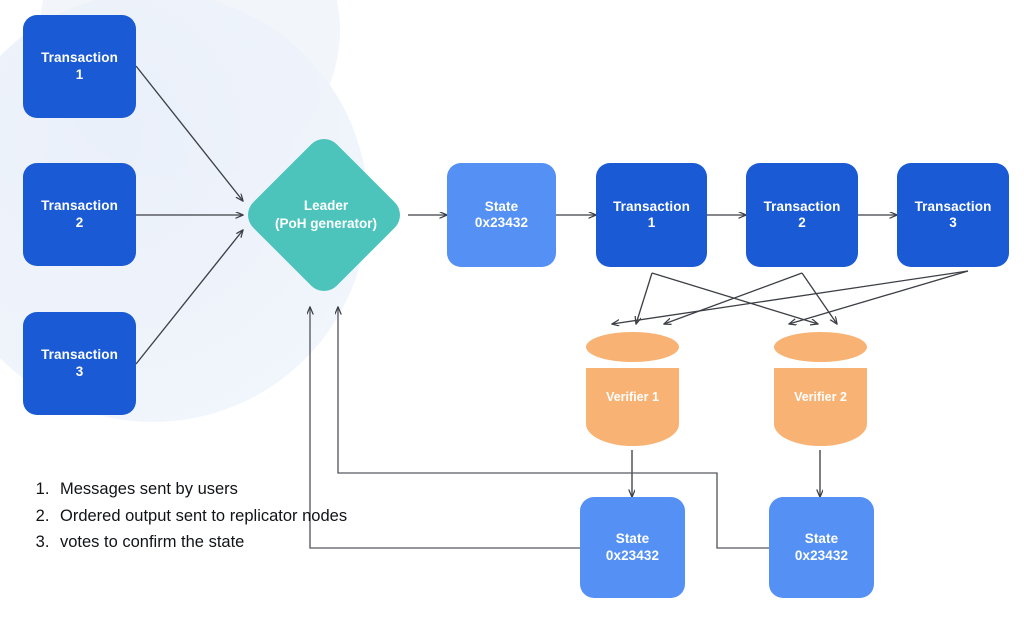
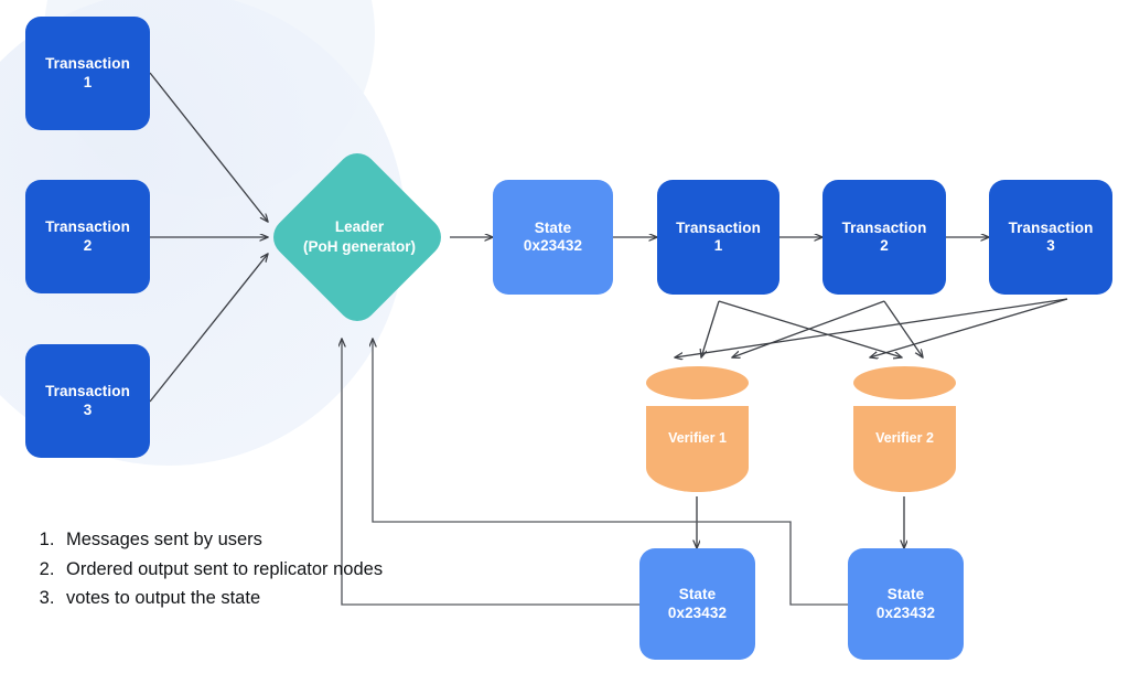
  Transaction
  1
  Transaction
  2
  Transaction
  3
  Leader
  (PoH generator)
  State
  0x23432
  Transaction
  1
  Transaction
  2
  Transaction
  3
  Verifier 1
  Verifier 2
  State
  0x23432
  State
  0x23432
  Messages sent by users
  Ordered output sent to replicator nodes
- votes to confirm the state
+ votes to output the state
